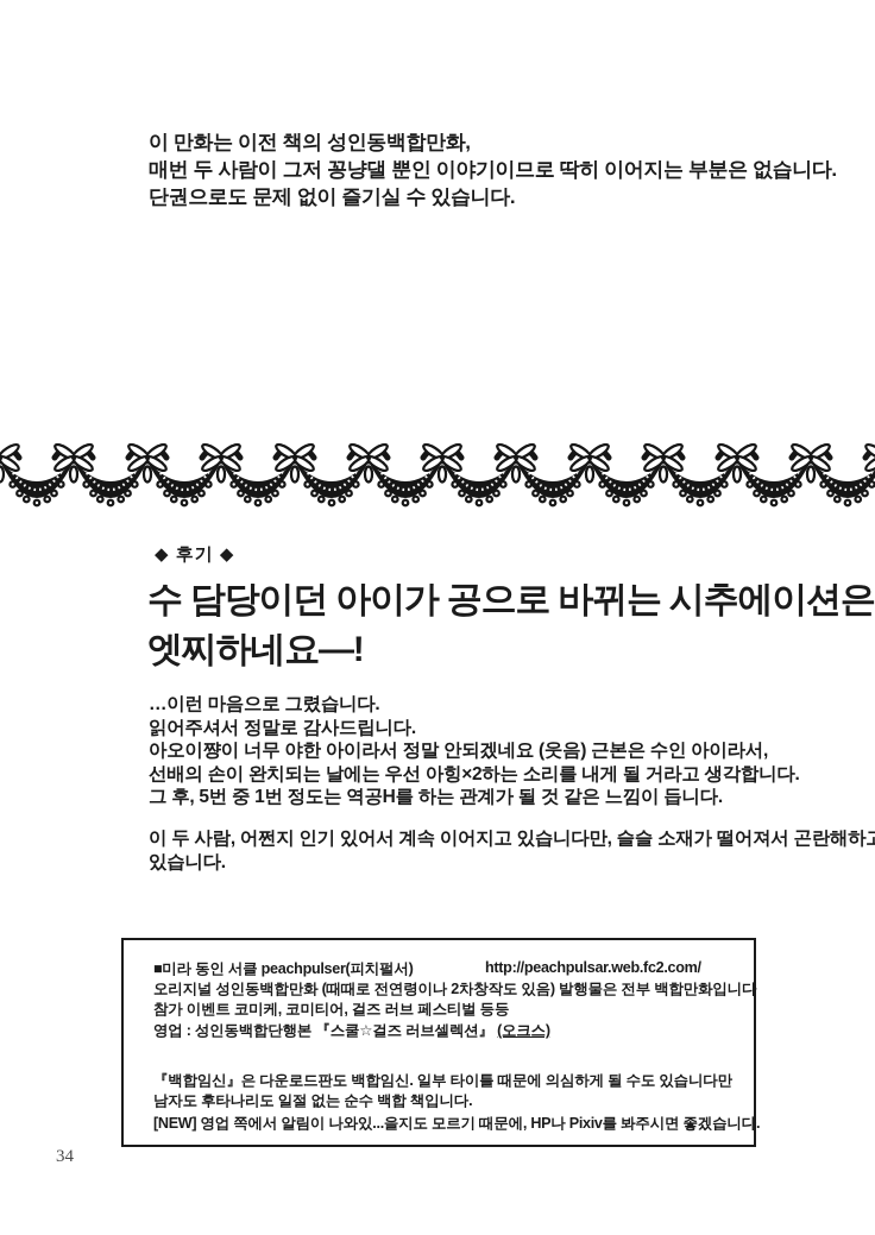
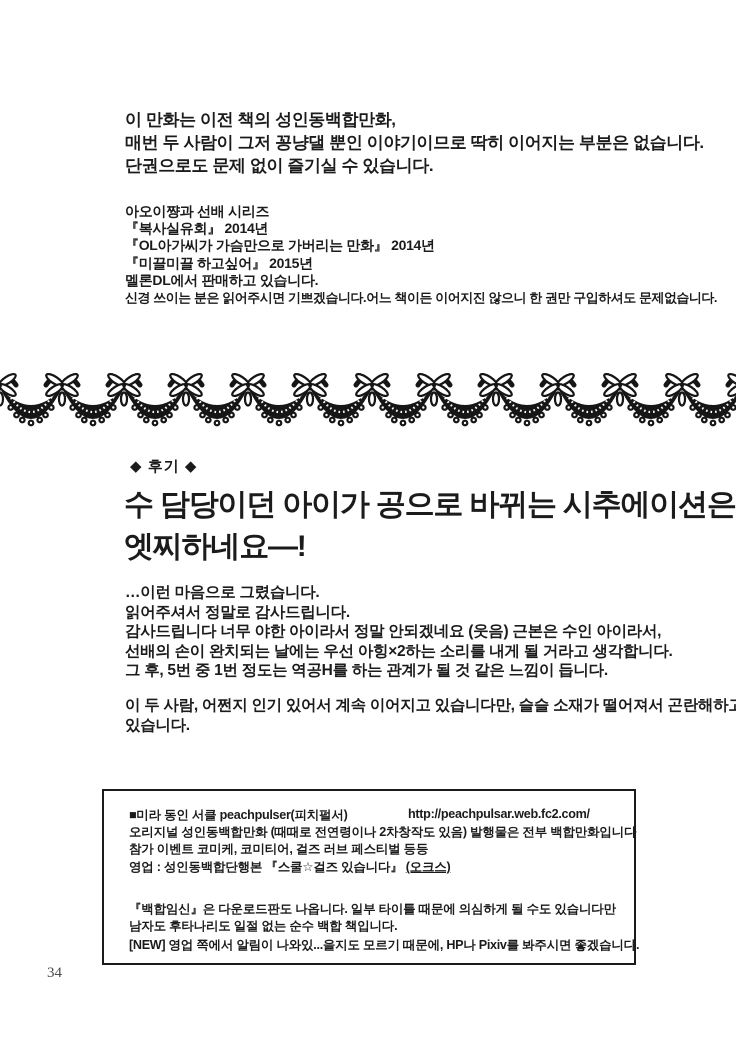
  이 만화는 이전 책의 성인동백합만화,
  매번 두 사람이 그저 꽁냥댈 뿐인 이야기이므로 딱히 이어지는 부분은 없습니다.
  단권으로도 문제 없이 즐기실 수 있습니다.
+ 아오이쨩과 선배 시리즈
+ 『복사실유회』 2014년
+ 『OL아가씨가 가슴만으로 가버리는 만화』 2014년
+ 『미끌미끌 하고싶어』 2015년
+ 멜론DL에서 판매하고 있습니다.
+ 신경 쓰이는 분은 읽어주시면 기쁘겠습니다.어느 책이든 이어지진 않으니 한 권만 구입하셔도 문제없습니다.
  ◆ 후기 ◆
  수 담당이던 아이가 공으로 바뀌는 시추에이션은
  엣찌하네요—!
  …이런 마음으로 그렸습니다.
  읽어주셔서 정말로 감사드립니다.
- 아오이쨩이 너무 야한 아이라서 정말 안되겠네요 (웃음) 근본은 수인 아이라서,
+ 감사드립니다 너무 야한 아이라서 정말 안되겠네요 (웃음) 근본은 수인 아이라서,
  선배의 손이 완치되는 날에는 우선 아힝×2하는 소리를 내게 될 거라고 생각합니다.
  그 후, 5번 중 1번 정도는 역공H를 하는 관계가 될 것 같은 느낌이 듭니다.
  이 두 사람, 어쩐지 인기 있어서 계속 이어지고 있습니다만, 슬슬 소재가 떨어져서 곤란해하
  있습니다.
  ■미라 동인 서클 peachpulser(피치펄서)
  http://peachpulsar.web.fc2.com/
  오리지널 성인동백합만화 (때때로 전연령이나 2차창작도 있음) 발행물은 전부 백합만화입니다
  참가 이벤트 코미케, 코미티어, 걸즈 러브 페스티벌 등등
- 영업 : 성인동백합단행본 『스쿨☆걸즈 러브셀렉션』 (오크스)
+ 영업 : 성인동백합단행본 『스쿨☆걸즈 있습니다』 (오크스)
- 『백합임신』은 다운로드판도 백합임신. 일부 타이틀 때문에 의심하게 될 수도 있습니다만
+ 『백합임신』은 다운로드판도 나옵니다. 일부 타이틀 때문에 의심하게 될 수도 있습니다만
  남자도 후타나리도 일절 없는 순수 백합 책입니다.
  [NEW] 영업 쪽에서 알림이 나와있...을지도 모르기 때문에, HP나 Pixiv를 봐주시면 좋겠습니다.
  34
